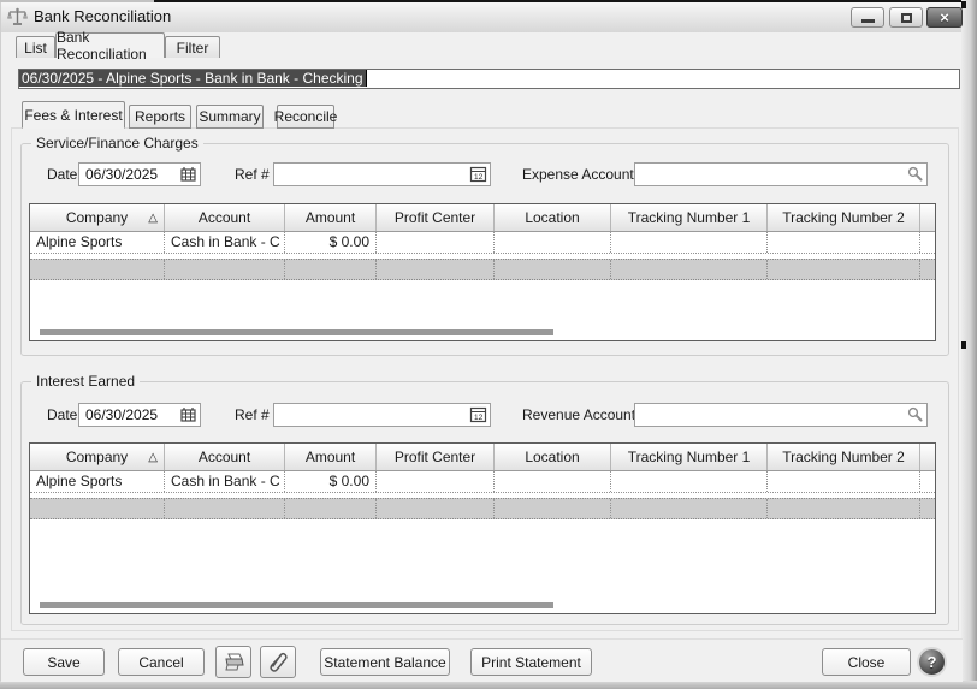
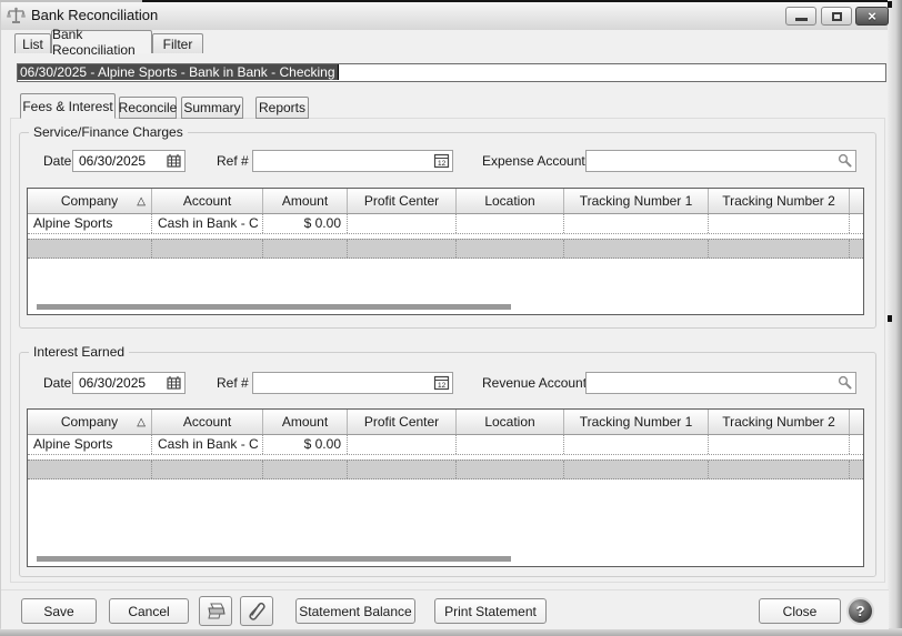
  Bank Reconciliation
  ×
  List
  Bank Reconciliation
  Filter
  06/30/2025 - Alpine Sports - Bank in Bank - Checking
  Fees & Interest
- Reports
+ Reconcile
  Summary
- Reconcile
+ Reports
  Service/Finance Charges
  Date
  06/30/2025
  Ref #
  Expense Account
  Company
  △
  Account
  Amount
  Profit Center
  Location
  Tracking Number 1
  Tracking Number 2
  Alpine Sports
  Cash in Bank - C
  $ 0.00
  Interest Earned
  Date
  06/30/2025
  Ref #
  Revenue Accoun
  Company
  △
  Account
  Amount
  Profit Center
  Location
  Tracking Number 1
  Tracking Number 2
  Alpine Sports
  Cash in Bank - C
  $ 0.00
  Save
  Cancel
  Statement Balance
  Print Statement
  Close
  ?
